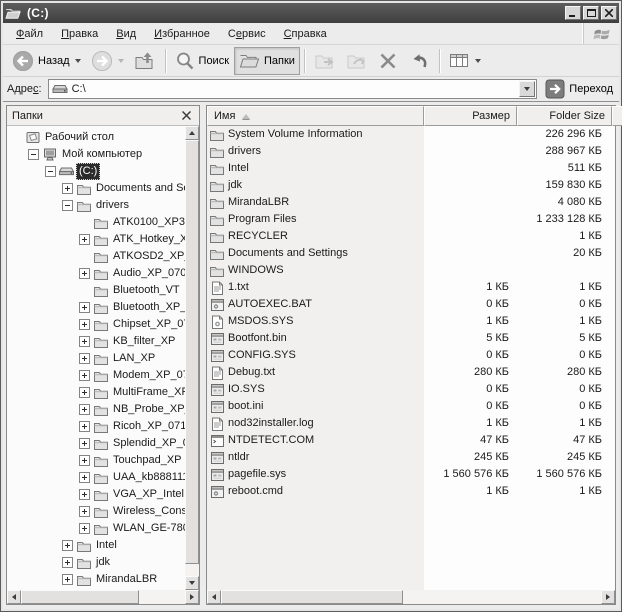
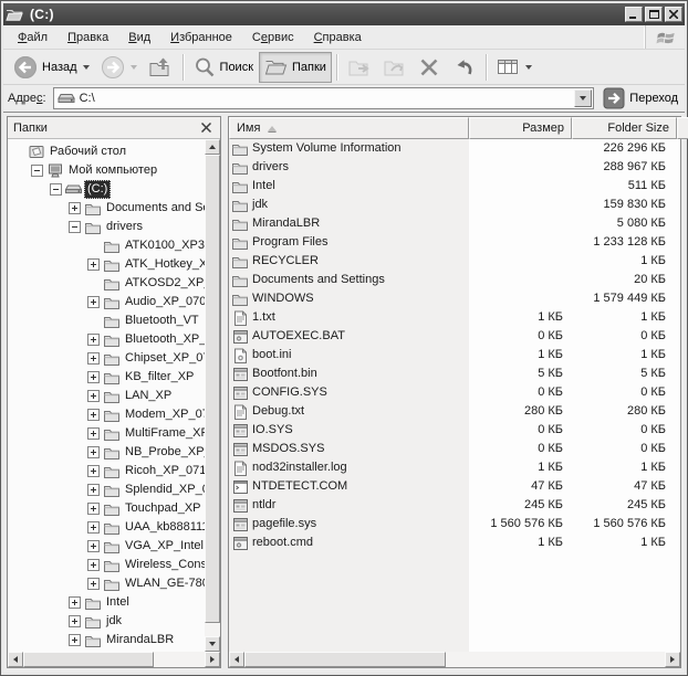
  (C:)
  Файл
  Правка
  Вид
  Избранное
  Сервис
  Справка
  Назад
  Поиск
  Папки
  Адрес:
  C:\
  Переход
  Папки
  Рабочий стол
  Мой компьютер
  (C:)
  Documents and S
  drivers
  ATK0100_XP3
  ATK_Hotkey_X
  ATKOSD2_XP
  Audio_XP_070
  Bluetooth_VT
  Bluetooth_XP_
  Chipset_XP_0
  KB_filter_XP
  LAN_XP
  Modem_XP_0
  MultiFrame_X
  NB_Probe_XP
  Ricoh_XP_071
  Splendid_XP_
  Touchpad_XP
  UAA_kb88811
  VGA_XP_Intel
  Wireless_Con
  WLAN_GE-78
  Intel
  jdk
  MirandaLBR
  Имя
  Размер
  Folder Size
  System Volume Information
  226 296 КБ
  drivers
  288 967 КБ
  Intel
  511 КБ
  jdk
  159 830 КБ
  MirandaLBR
- 4 080 КБ
+ 5 080 КБ
  Program Files
  1 233 128 КБ
  RECYCLER
  1 КБ
  Documents and Settings
  20 КБ
  WINDOWS
+ 1 579 449 КБ
  1.txt
  1 КБ
  1 КБ
  AUTOEXEC.BAT
  0 КБ
  0 КБ
- MSDOS.SYS
+ boot.ini
  1 КБ
  1 КБ
  Bootfont.bin
  5 КБ
  5 КБ
  CONFIG.SYS
  0 КБ
  0 КБ
  Debug.txt
  280 КБ
  280 КБ
  IO.SYS
  0 КБ
  0 КБ
- boot.ini
+ MSDOS.SYS
  0 КБ
  0 КБ
  nod32installer.log
  1 КБ
  1 КБ
  NTDETECT.COM
  47 КБ
  47 КБ
  ntldr
  245 КБ
  245 КБ
  pagefile.sys
  1 560 576 КБ
  1 560 576 КБ
  reboot.cmd
  1 КБ
  1 КБ
